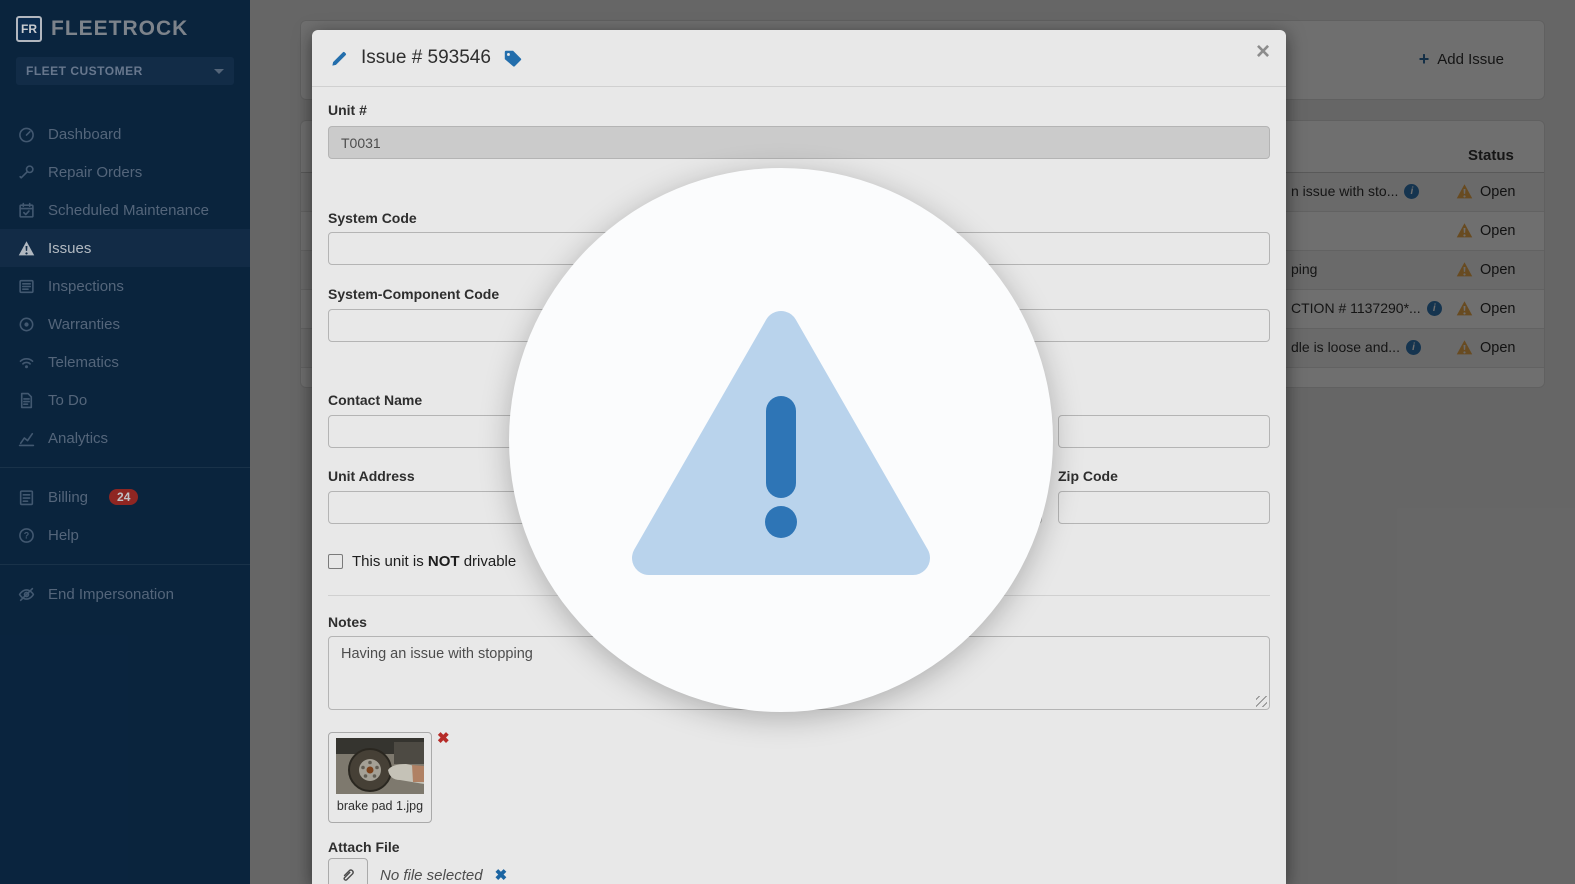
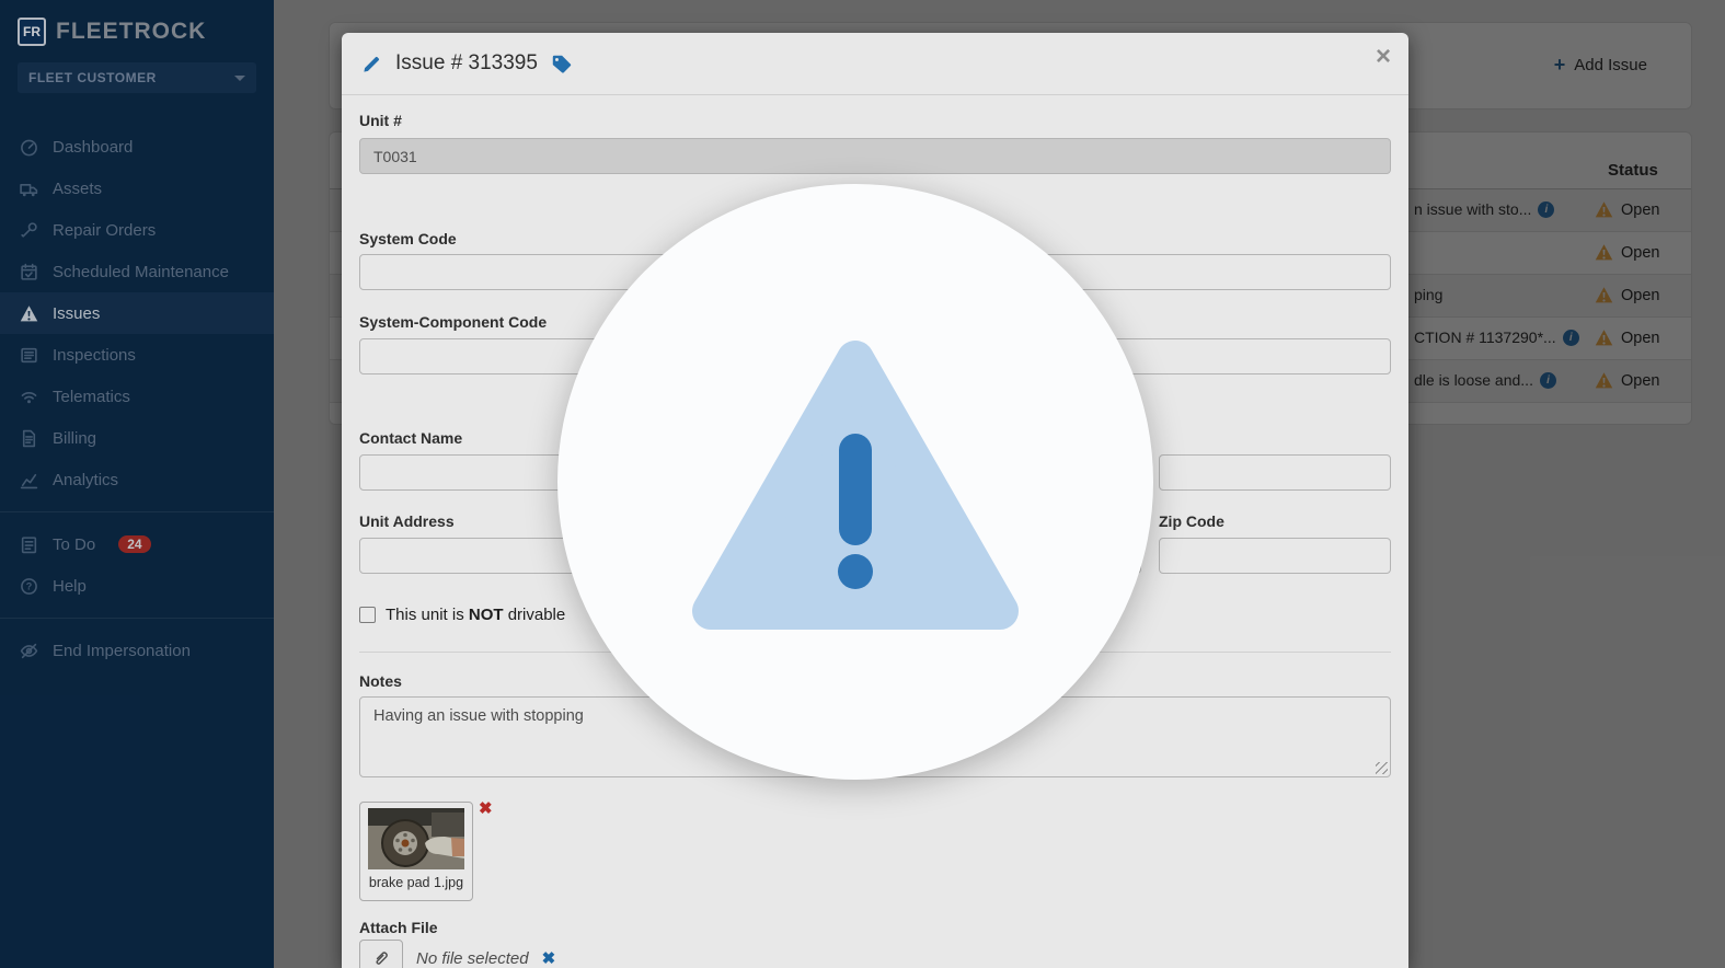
  FR
  FLEETROCK
  FLEET CUSTOMER
  Dashboard
+ Assets
  Repair Orders
  Scheduled Maintenance
  Issues
  Inspections
- Warranties
  Telematics
- To Do
+ Billing
  Analytics
- Billing
+ To Do
  24
  ?
  Help
  End Impersonation
  +
  Add Issue
  Status
  n issue with sto...
  i
  Open
  Open
  ping
  Open
  CTION # 1137290*...
  i
  Open
  dle is loose and...
  i
  Open
- Issue # 593546
+ Issue # 313395
  ×
  Unit #
  T0031
  System Code
  System-Component Code
  Contact Name
  Unit Address
  Zip Code
  This unit is NOT drivable
  Notes
  Having an issue with stopping
  brake pad 1.jpg
  ✖
  Attach File
  No file selected
  ✖
